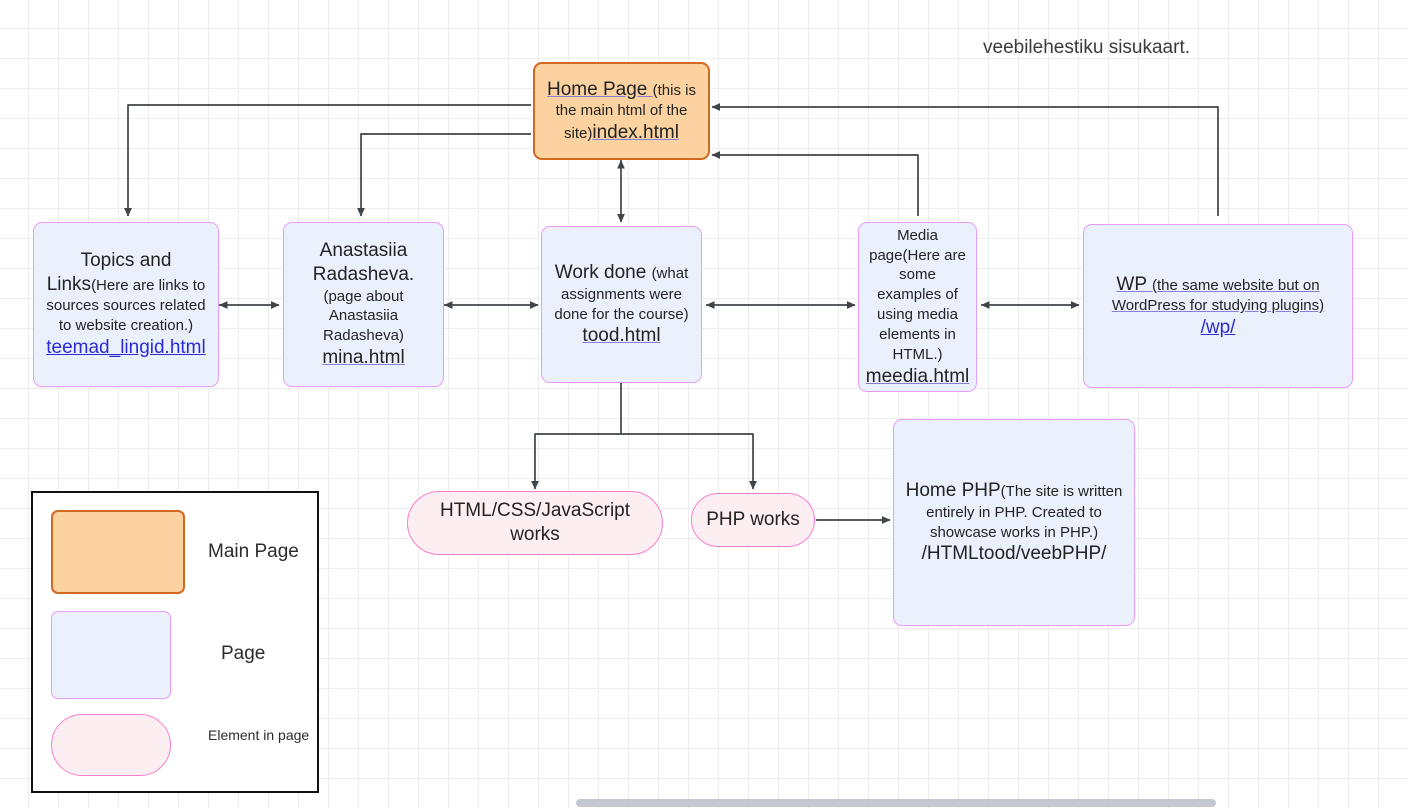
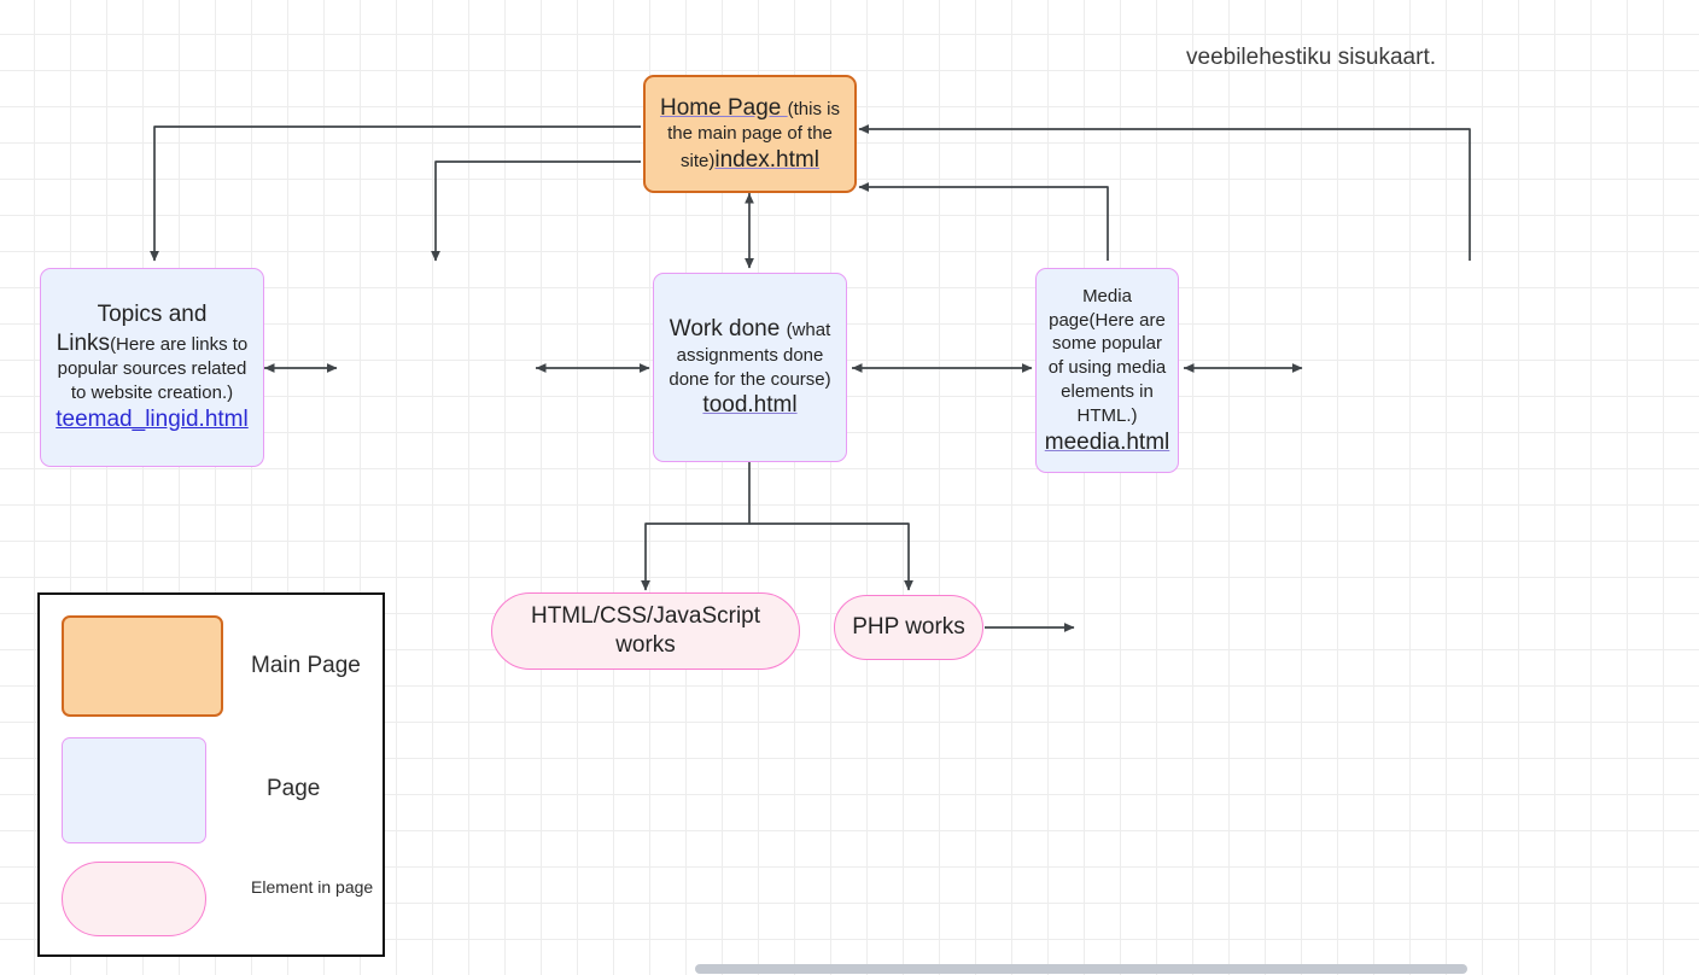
  veebilehestiku sisukaart.
- Home Page (this is the main html of the site)index.html
+ Home Page (this is the main page of the site)index.html
- Topics and Links(Here are links to sources sources related to website creation.)
+ Topics and Links(Here are links to popular sources related to website creation.)
  teemad_lingid.html
- Anastasiia Radasheva. (page about Anastasiia Radasheva)
- mina.html
- Work done (what assignments were done for the course) tood.html
+ Work done (what assignments done done for the course) tood.html
- Media page(Here are some examples of using media elements in HTML.)
+ Media page(Here are some popular of using media elements in HTML.)
  meedia.html
- WP (the same website but on WordPress for studying plugins)
- /wp/
  HTML/CSS/JavaScript works
  PHP works
- Home PHP(The site is written entirely in PHP. Created to showcase works in PHP.)
- /HTMLtood/veebPHP/
  Main Page
  Page
  Element in page
